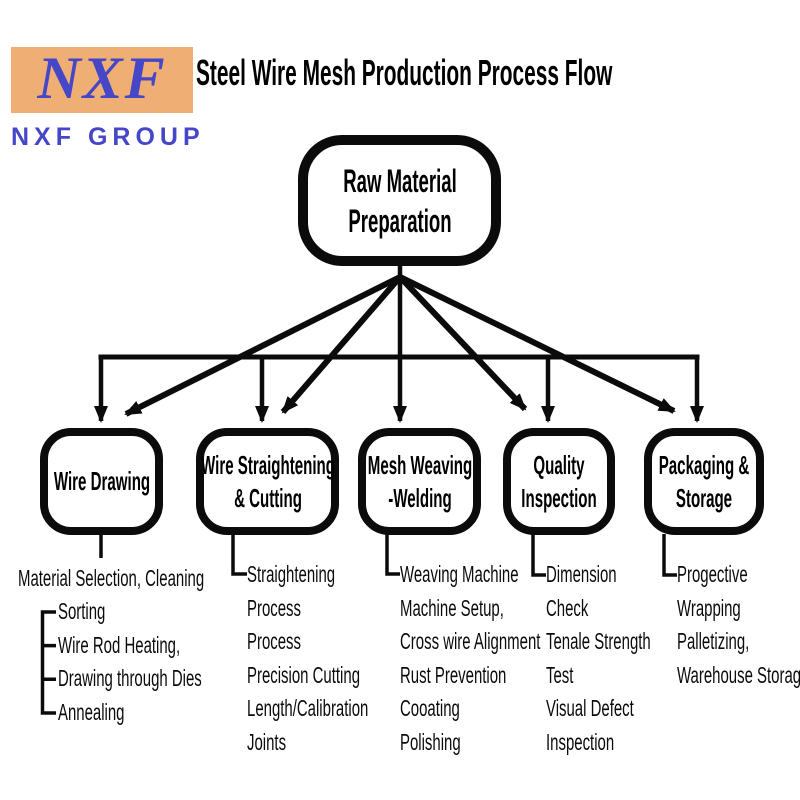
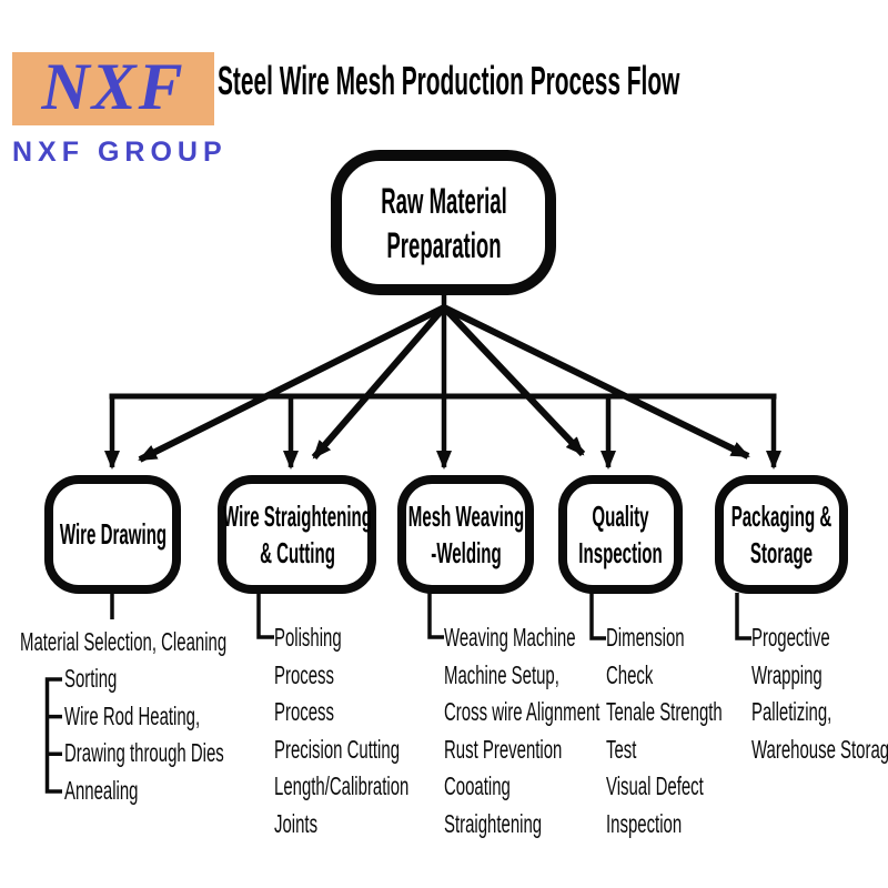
  NXF
  NXF GROU
  Steel Wire Mesh Production Process Flow
  Raw Material
  Preparation
  Wire Drawing
  Wire Straightening
  & Cutting
  Mesh Weaving
  -Welding
  Quality
  Inspection
  Packaging &
  Storage
  Material Selection, Cleaning
  Sorting
  Wire Rod Heating,
  Drawing through Dies
  Annealing
- Straightening
+ Polishing
  Process
  Process
  Precision Cutting
  Length/Calibration
  Joints
  Weaving Machine
  Machine Setup,
  Cross wire Alignment
  Rust Prevention
  Cooating
- Polishing
+ Straightening
  Dimension
  Check
  Tenale Strength
  Test
  Visual Defect
  Inspection
  Progective
  Wrapping
  Palletizing,
  Warehouse Storag
